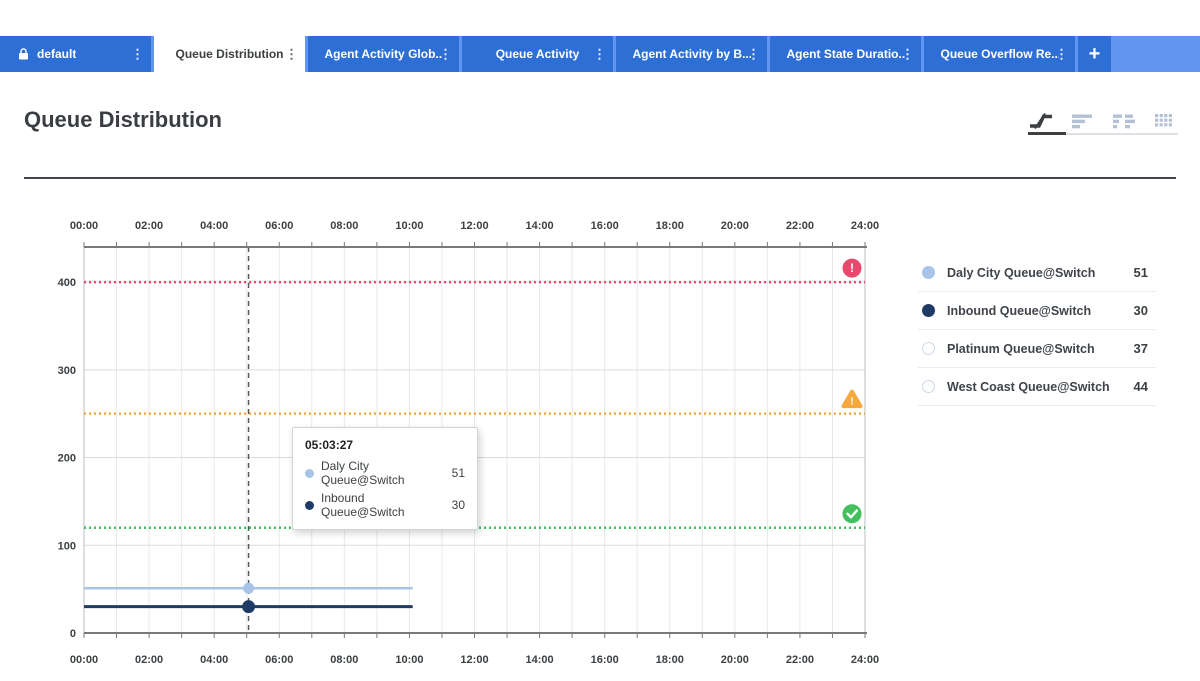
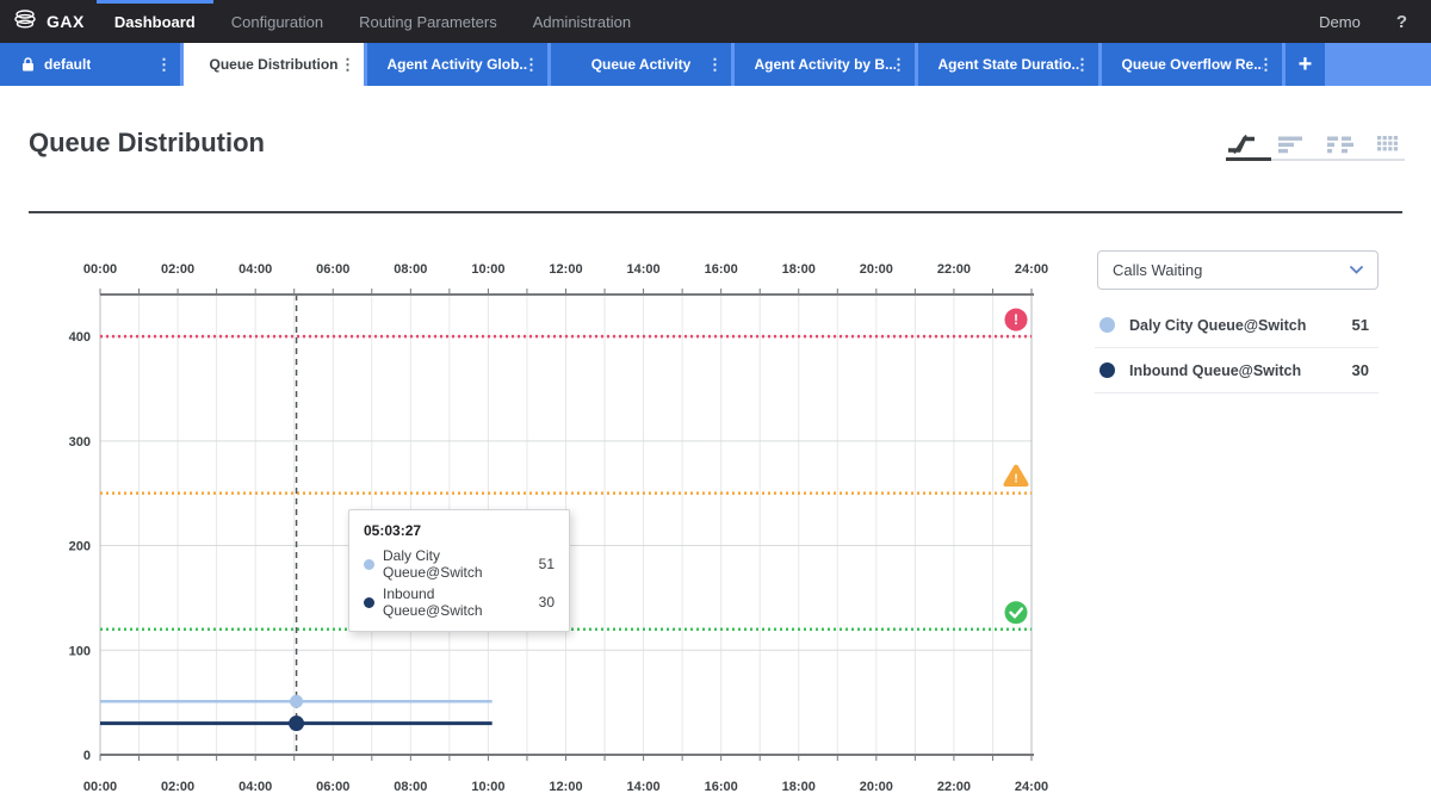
+ GAX
+ Dashboard
+ Configuration
+ Routing Parameters
+ Administration
+ Demo
+ ?
  default
  ⋮
  Queue Distribution
  ⋮
  Agent Activity Glob..
  ⋮
  Queue Activity
  ⋮
  Agent Activity by B...
  ⋮
  Agent State Duratio..
  ⋮
  Queue Overflow Re..
  ⋮
  +
  Queue Distribution
  00:00
  00:00
  02:00
  02:00
  04:00
  04:00
  06:00
  06:00
  08:00
  08:00
  10:00
  10:00
  12:00
  12:00
  14:00
  14:00
  16:00
  16:00
  18:00
  18:00
  20:00
  20:00
  22:00
  22:00
  24:00
  24:00
  0
  100
  200
  300
  400
  !
  !
  05:03:27
  Daly City Queue@Switch
  51
  Inbound Queue@Switch
  30
+ Calls Waiting
  Daly City Queue@Switch
  51
  Inbound Queue@Switch
  30
- Platinum Queue@Switch
- 37
- West Coast Queue@Switch
- 44
